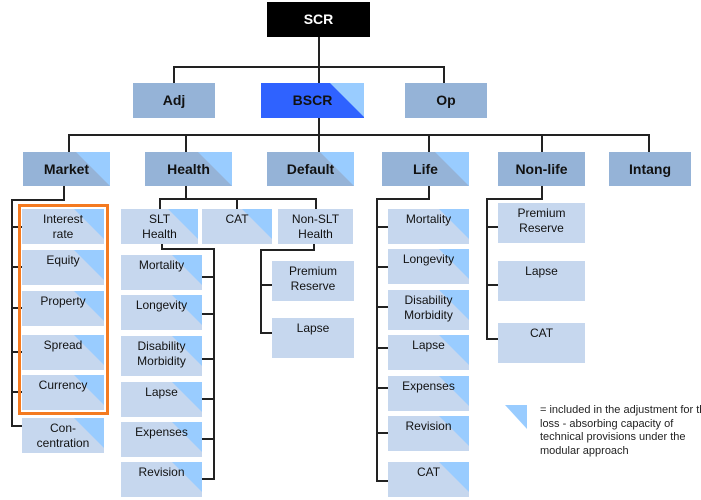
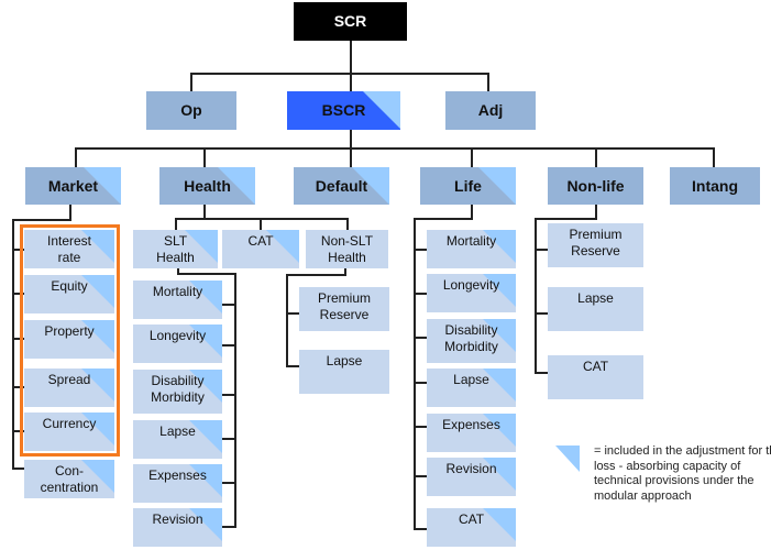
  SCR
- Adj
+ Op
  BSCR
- Op
+ Adj
  Market
  Health
  Default
  Life
  Non-life
  Intang
  Interest rate
  Equity
  Property
  Spread
  Currency
  Con-centration
  SLT Health
  CAT
  Non-SLT Health
  Mortality
  Longevity
  Disability Morbidity
  Lapse
  Expenses
  Revision
  Premium Reserve
  Lapse
  Mortality
  Longevity
  Disability Morbidity
  Lapse
  Expenses
  Revision
  CAT
  Premium Reserve
  Lapse
  CAT
  = included in the adjustment for t loss - absorbing capacity of technical provisions under the modular approach
